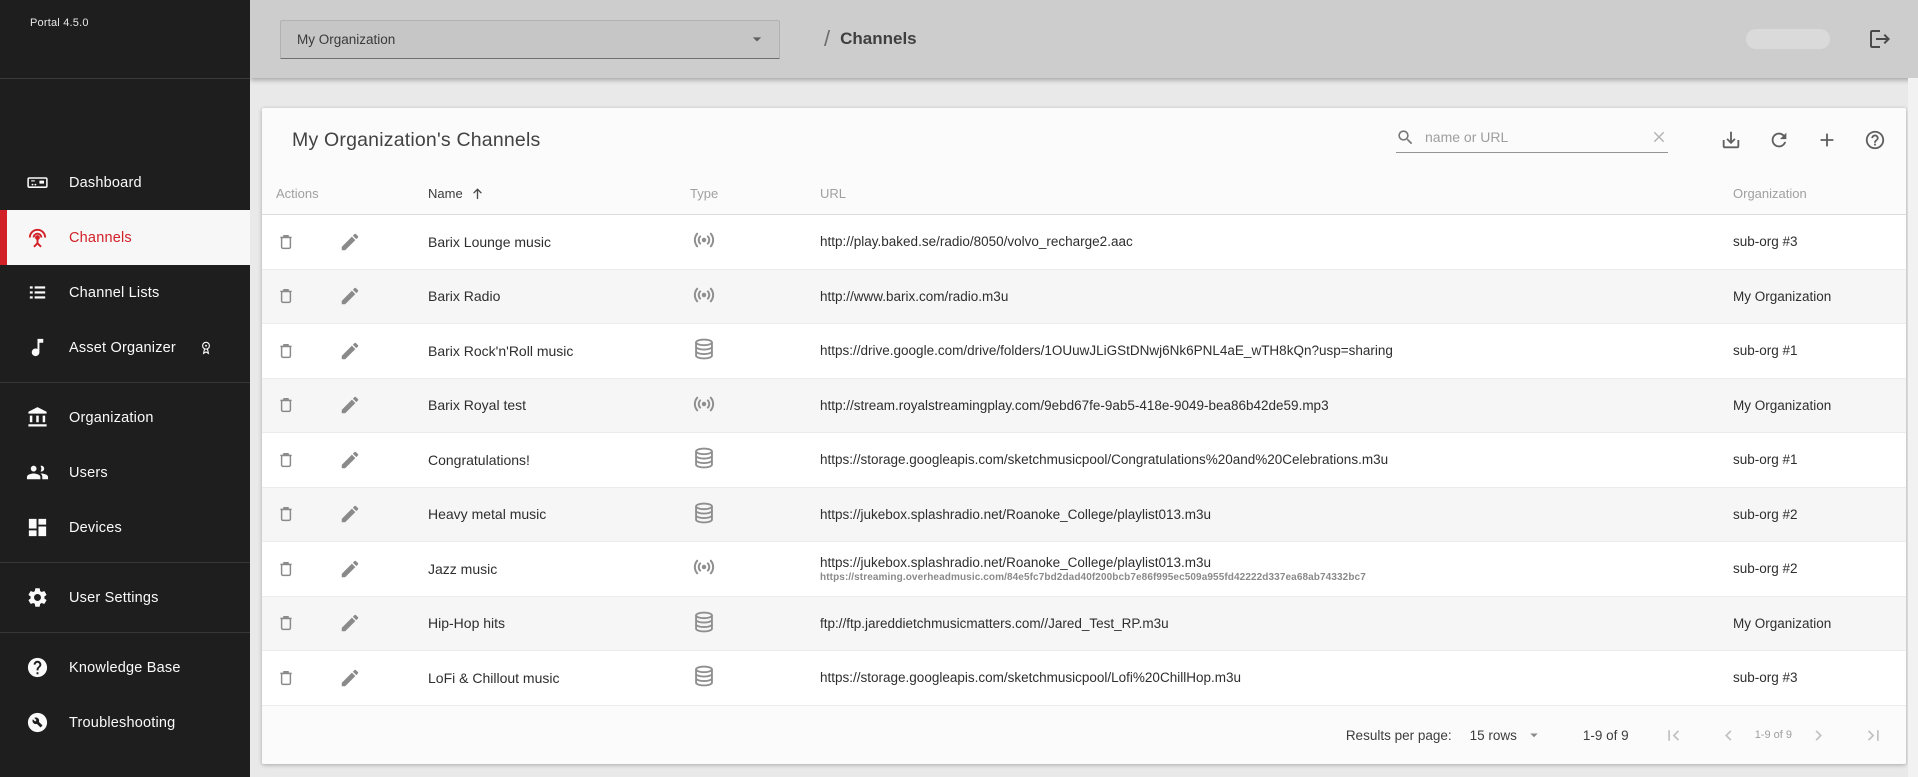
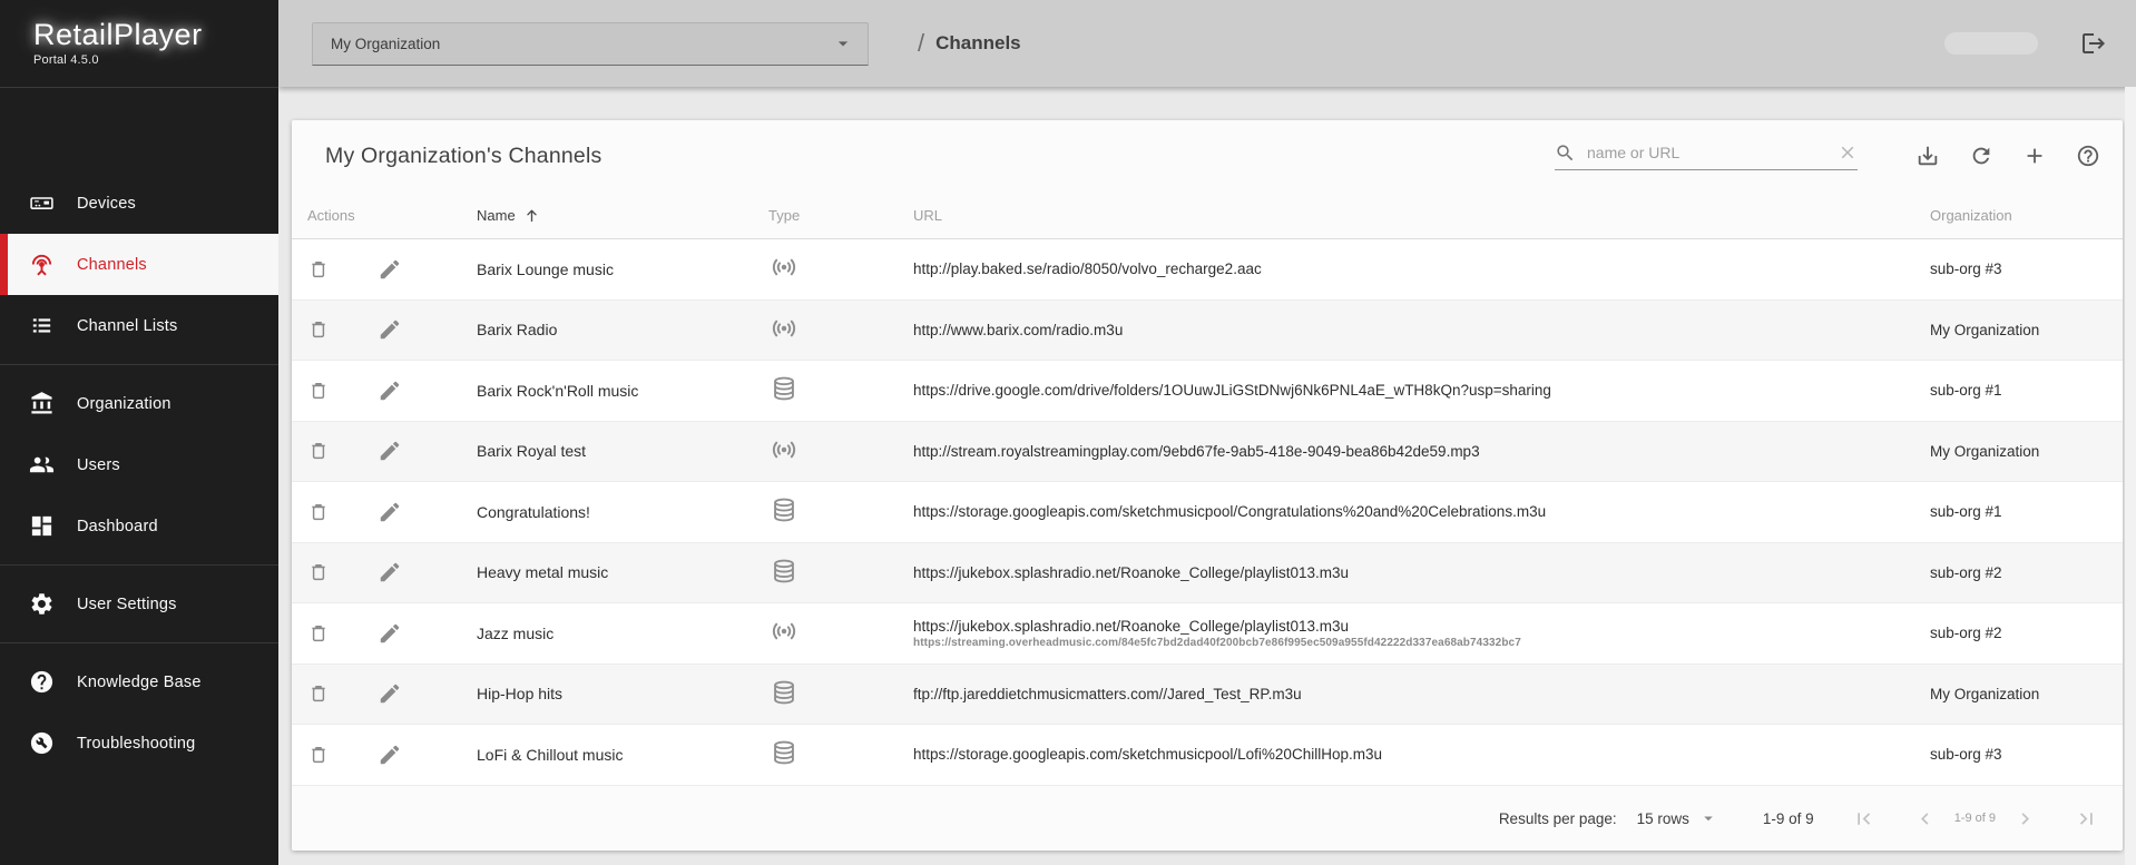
  My Organization
  /
  Channels
+ RetailPlayer
  Portal 4.5.0
- Dashboard
+ Devices
  Channels
  Channel Lists
- Asset Organizer
  Organization
  Users
- Devices
+ Dashboard
  User Settings
  Knowledge Base
  Troubleshooting
  My Organization's Channels
  name or URL
  Actions
  Name
  Type
  URL
  Organization
  Barix Lounge music
  http://play.baked.se/radio/8050/volvo_recharge2.aac
  sub-org #3
  Barix Radio
  http://www.barix.com/radio.m3u
  My Organization
  Barix Rock'n'Roll music
  https://drive.google.com/drive/folders/1OUuwJLiGStDNwj6Nk6PNL4aE_wTH8kQn?usp=sharing
  sub-org #1
  Barix Royal test
  http://stream.royalstreamingplay.com/9ebd67fe-9ab5-418e-9049-bea86b42de59.mp3
  My Organization
  Congratulations!
  https://storage.googleapis.com/sketchmusicpool/Congratulations%20and%20Celebrations.m3u
  sub-org #1
  Heavy metal music
  https://jukebox.splashradio.net/Roanoke_College/playlist013.m3u
  sub-org #2
  Jazz music
  https://jukebox.splashradio.net/Roanoke_College/playlist013.m3u
  https://streaming.overheadmusic.com/84e5fc7bd2dad40f200bcb7e86f995ec509a955fd42222d337ea68ab74332bc7
  sub-org #2
  Hip-Hop hits
  ftp://ftp.jareddietchmusicmatters.com//Jared_Test_RP.m3u
  My Organization
  LoFi & Chillout music
  https://storage.googleapis.com/sketchmusicpool/Lofi%20ChillHop.m3u
  sub-org #3
  Results per page:
  15 rows
  1-9 of 9
  1-9 of 9
